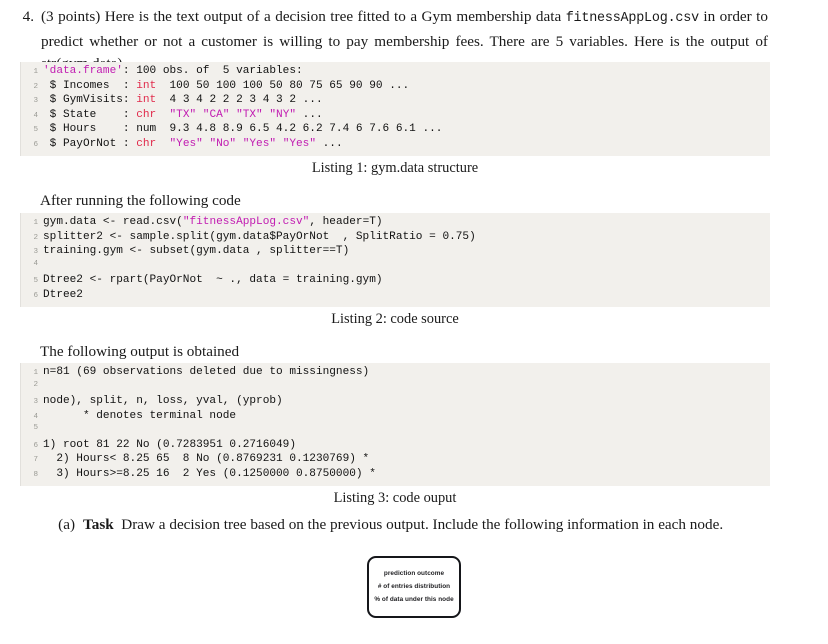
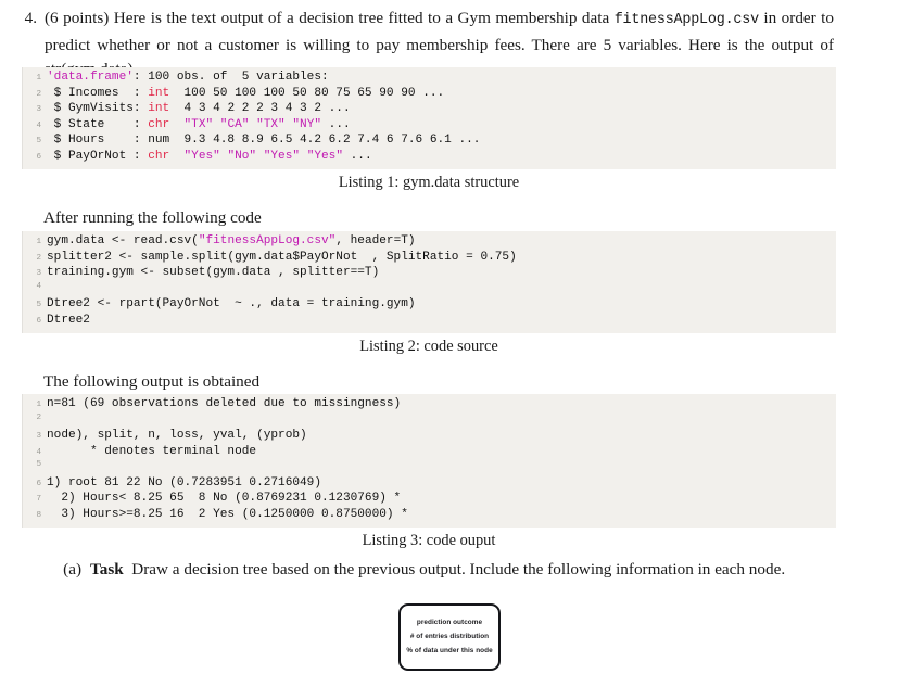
  4.
- (3 points) Here is the text output of a decision tree fitted to a Gym membership data fitnessAppLog.csv in order to predict whether or not a customer is willing to pay membership fees. There are 5 variables. Here is the output of
+ (6 points) Here is the text output of a decision tree fitted to a Gym membership data fitnessAppLog.csv in order to predict whether or not a customer is willing to pay membership fees. There are 5 variables. Here is the output of
  1
  'data.frame': 100 obs. of 5 variables:
  2
  $ Incomes : int 100 50 100 100 50 80 75 65 90 90 ...
  3
  $ GymVisits: int 4 3 4 2 2 2 3 4 3 2 ...
  4
  $ State : chr "TX" "CA" "TX" "NY" ...
  5
  $ Hours : num 9.3 4.8 8.9 6.5 4.2 6.2 7.4 6 7.6 6.1 ...
  6
  $ PayOrNot : chr "Yes" "No" "Yes" "Yes" ...
  Listing 1: gym.data structure
  After running the following code
  1
  gym.data <- read.csv("fitnessAppLog.csv", header=T)
  2
  splitter2 <- sample.split(gym.data$PayOrNot , SplitRatio = 0.75)
  3
  training.gym <- subset(gym.data , splitter==T)
  4
  5
  Dtree2 <- rpart(PayOrNot ~ ., data = training.gym)
  6
  Dtree2
  Listing 2: code source
  The following output is obtained
  1
  n=81 (69 observations deleted due to missingness)
  2
  3
  node), split, n, loss, yval, (yprob)
  4
  * denotes terminal node
  5
  6
  1) root 81 22 No (0.7283951 0.2716049)
  7
  2) Hours< 8.25 65 8 No (0.8769231 0.1230769) *
  8
  3) Hours>=8.25 16 2 Yes (0.1250000 0.8750000) *
  Listing 3: code ouput
  (a)
  Task Draw a decision tree based on the previous output. Include the following information in each node.
